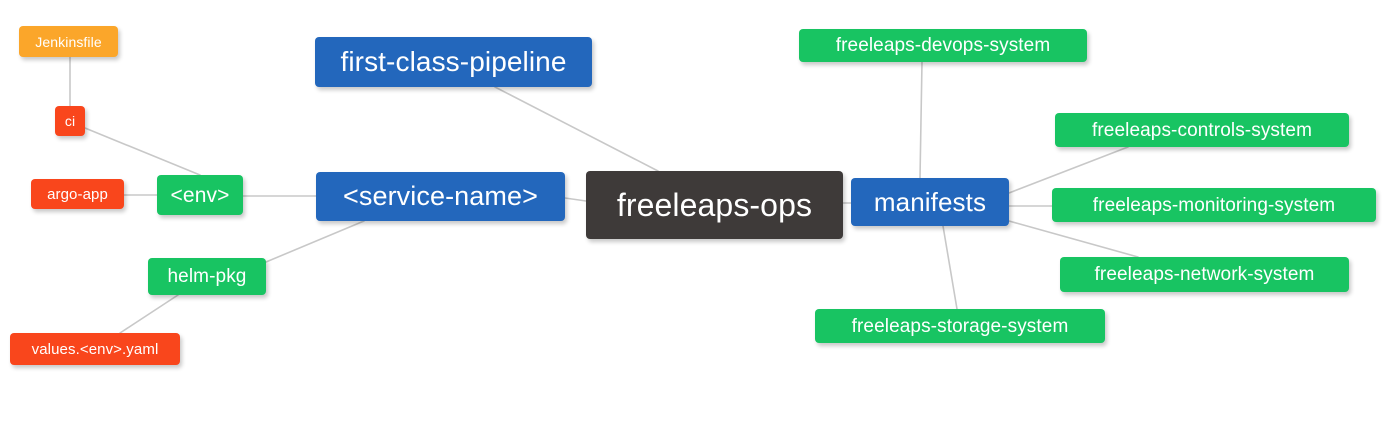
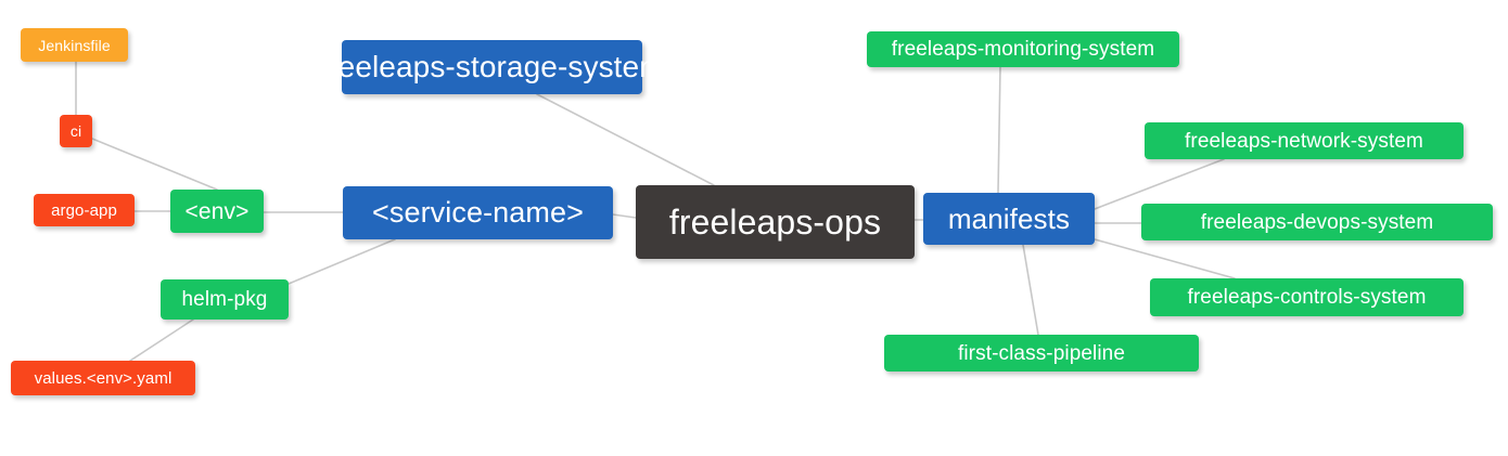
  Jenkinsfile
  ci
  argo-app
  <env>
  helm-pkg
  values.<env>.yaml
- first-class-pipeline
+ freeleaps-storage-system
  <service-name>
  freeleaps-ops
  manifests
- freeleaps-devops-system
+ freeleaps-monitoring-system
- freeleaps-controls-system
+ freeleaps-network-system
- freeleaps-monitoring-system
+ freeleaps-devops-system
- freeleaps-network-system
+ freeleaps-controls-system
- freeleaps-storage-system
+ first-class-pipeline
